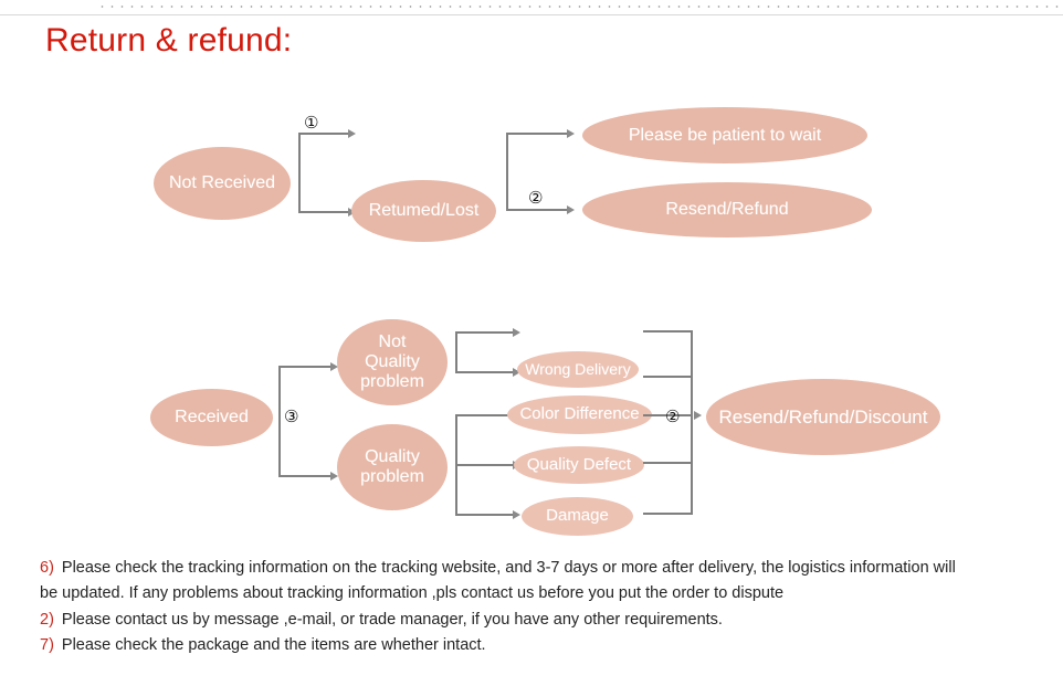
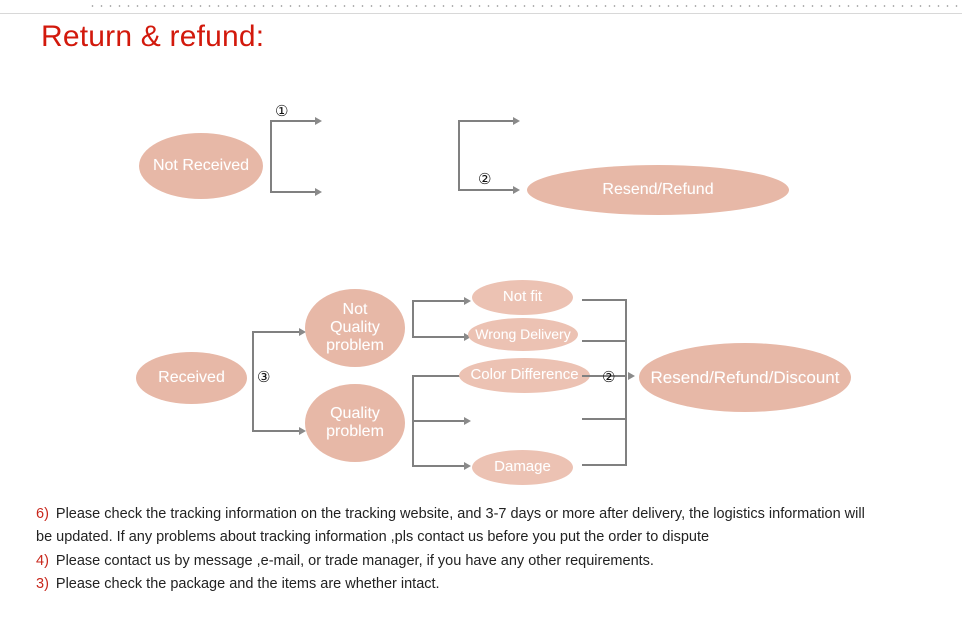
  Return & refund:
  Not Received
  ①
- Retumed/Lost
  ②
- Please be patient to wait
  Resend/Refund
  Received
  ③
  Not
  Quality
  problem
  Quality
  problem
+ Not fit
  Wrong Delivery
  Color Difference
- Quality Defect
  Damage
  ②
  Resend/Refund/Discount
  6) Please check the tracking information on the tracking website, and 3-7 days or more after delivery, the logistics information will
  be updated. If any problems about tracking information ,pls contact us before you put the order to dispute
- 2) Please contact us by message ,e-mail, or trade manager, if you have any other requirements.
+ 4) Please contact us by message ,e-mail, or trade manager, if you have any other requirements.
- 7) Please check the package and the items are whether intact.
+ 3) Please check the package and the items are whether intact.
